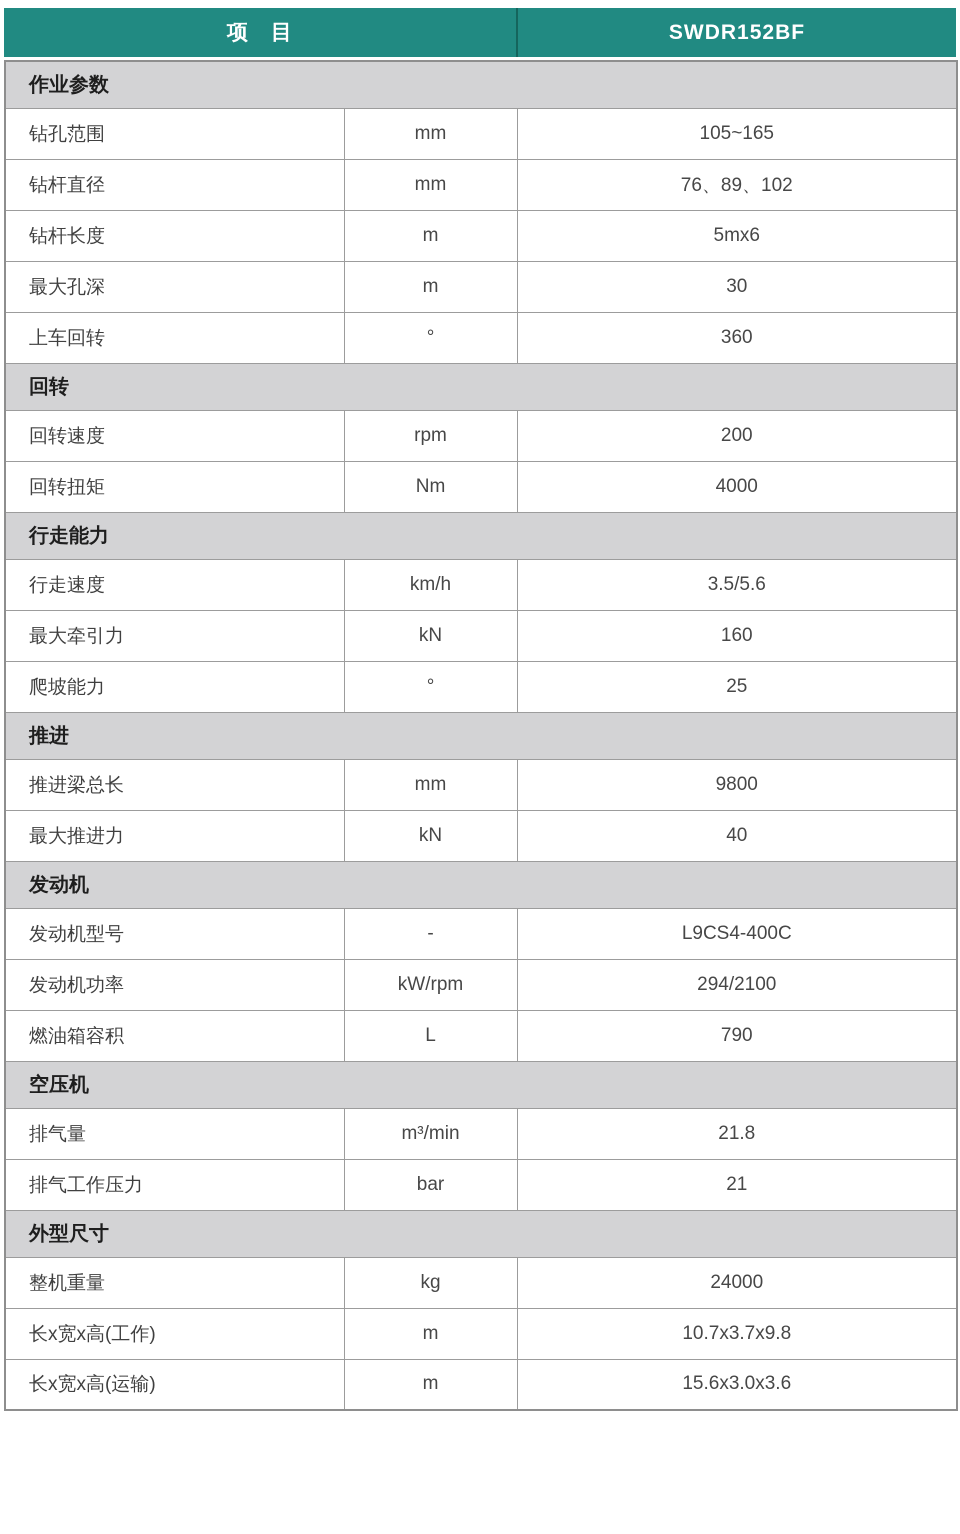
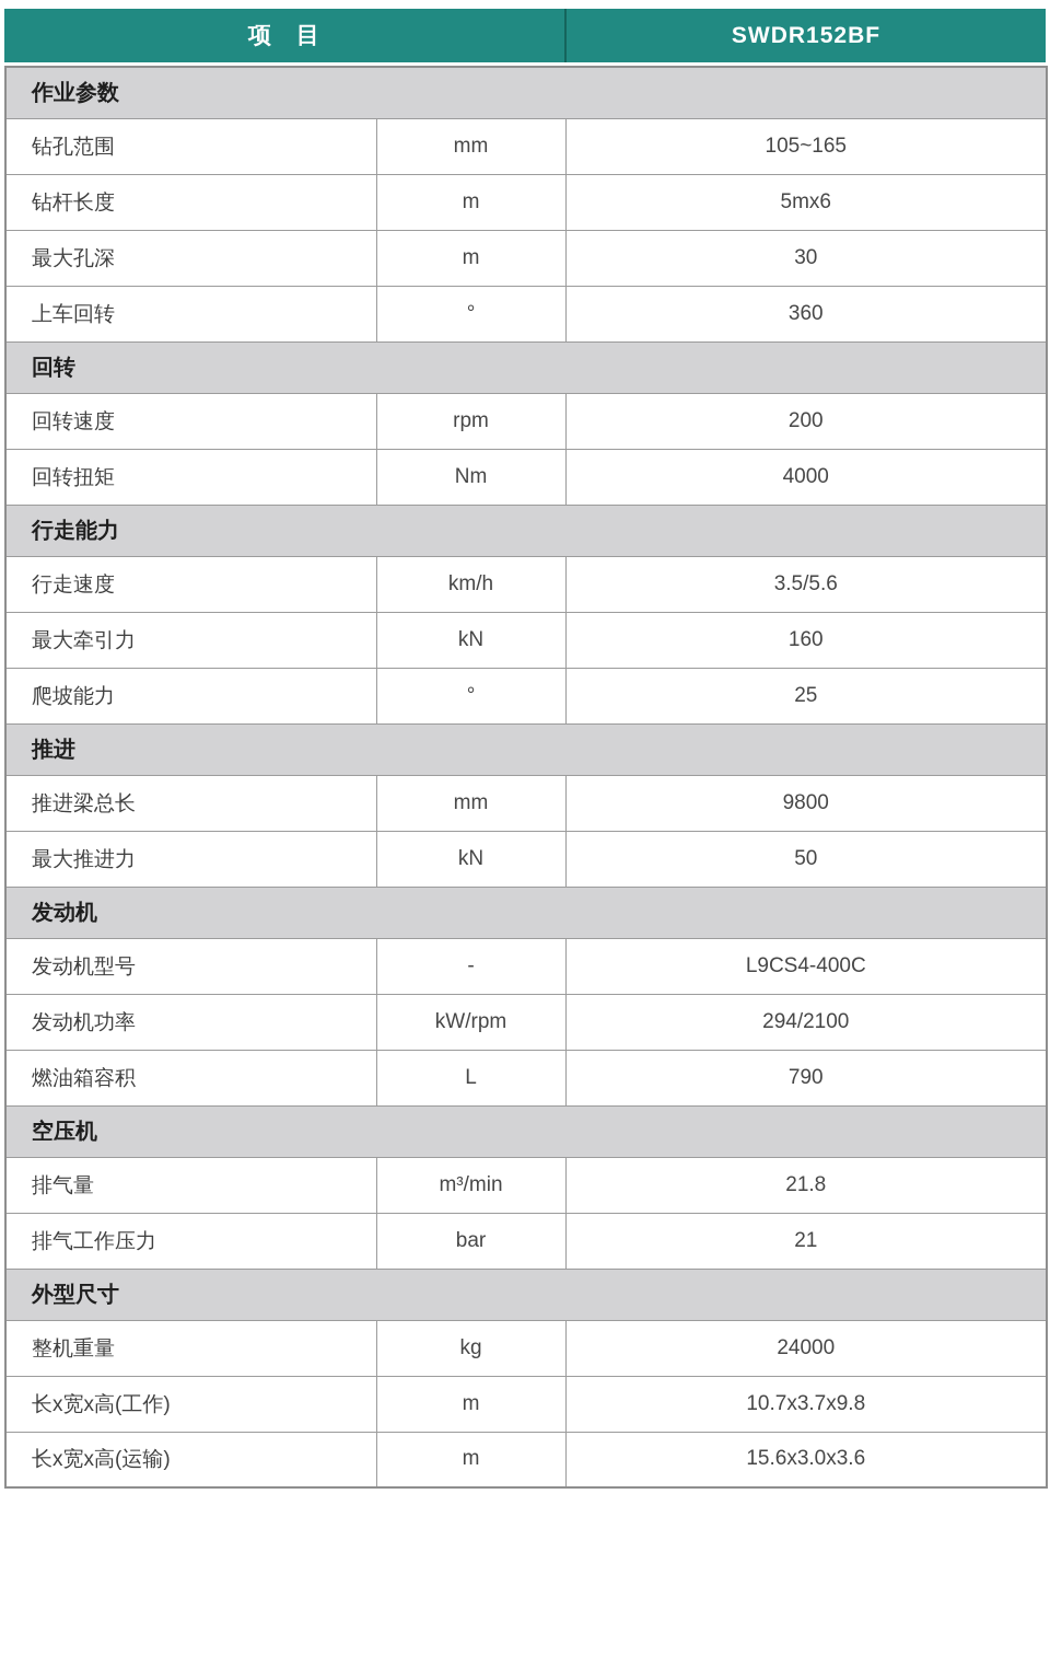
  项 目
  SWDR152BF
  作业参数
  钻孔范围	mm	105~165
- 钻杆直径	mm	76、89、102
  钻杆长度	m	5mx6
  最大孔深	m	30
  上车回转	°	360
  回转
  回转速度	rpm	200
  回转扭矩	Nm	4000
  行走能力
  行走速度	km/h	3.5/5.6
  最大牵引力	kN	160
  爬坡能力	°	25
  推进
  推进梁总长	mm	9800
- 最大推进力	kN	40
+ 最大推进力	kN	50
  发动机
  发动机型号	-	L9CS4-400C
  发动机功率	kW/rpm	294/2100
  燃油箱容积	L	790
  空压机
  排气量	m³/min	21.8
  排气工作压力	bar	21
  外型尺寸
  整机重量	kg	24000
  长x宽x高(工作)	m	10.7x3.7x9.8
  长x宽x高(运输)	m	15.6x3.0x3.6
